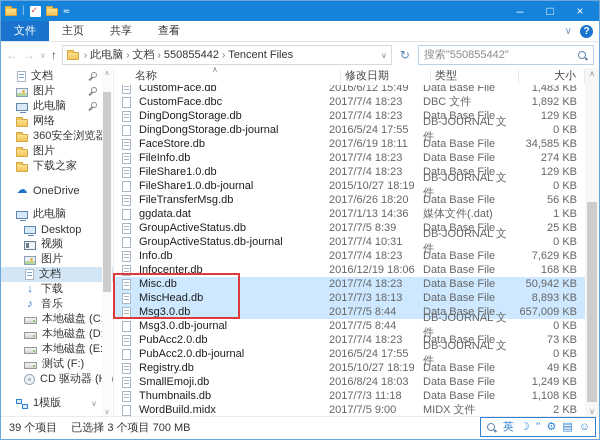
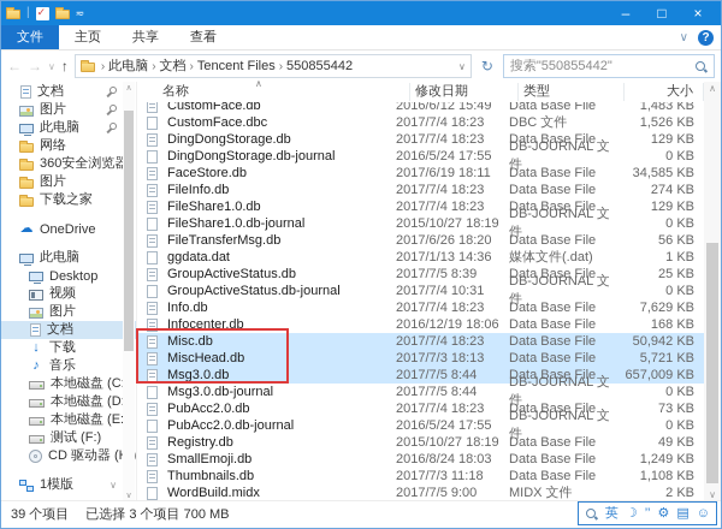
  |
  ≂
  –
  □
  ×
  文件
  主页
  共享
  查看
  ∨
  ?
  ←
  →
  ∨
  ↑
  ›
  此电脑
  ›
  文档
  ›
- 550855442
+ Tencent Files
  ›
- Tencent Files
+ 550855442
  ∨
  ↻
  搜索"550855442"
  文档
  图片
  此电脑
  网络
  360安全浏览器
  图片
  下载之家
  ☁
  OneDrive
  此电脑
  Desktop
  视频
  图片
  文档
  ↓
  下载
  ♪
  音乐
  本地磁盘 (C
  本地磁盘 (D
  本地磁盘 (E
  测试 (F:)
  1模版
  ∨
  ∧
  名称
  修改日期
  类型
  大小
  CustomFace.db
  2016/6/12 15:49
  Data Base File
  1,483 KB
  CustomFace.dbc
  2017/7/4 18:23
  DBC 文件
- 1,892 KB
+ 1,526 KB
  DingDongStorage.db
  2017/7/4 18:23
  Data Base File
  129 KB
  DingDongStorage.db-journal
  2016/5/24 17:55
  DB-JOURNAL 文件
  0 KB
  FaceStore.db
  2017/6/19 18:11
  Data Base File
  34,585 KB
  FileInfo.db
  2017/7/4 18:23
  Data Base File
  274 KB
  FileShare1.0.db
  2017/7/4 18:23
  Data Base File
  129 KB
  FileShare1.0.db-journal
  2015/10/27 18:19
  DB-JOURNAL 文件
  0 KB
  FileTransferMsg.db
  2017/6/26 18:20
  Data Base File
  56 KB
  ggdata.dat
  2017/1/13 14:36
  媒体文件(.dat)
  1 KB
  GroupActiveStatus.db
  2017/7/5 8:39
  Data Base File
  25 KB
  GroupActiveStatus.db-journal
  2017/7/4 10:31
  DB-JOURNAL 文件
  0 KB
  Info.db
  2017/7/4 18:23
  Data Base File
  7,629 KB
  Infocenter.db
  2016/12/19 18:06
  Data Base File
  168 KB
  Misc.db
  2017/7/4 18:23
  Data Base File
  50,942 KB
  MiscHead.db
  2017/7/3 18:13
  Data Base File
- 8,893 KB
+ 5,721 KB
  Msg3.0.db
  2017/7/5 8:44
  Data Base File
  657,009 KB
  Msg3.0.db-journal
  2017/7/5 8:44
  DB-JOURNAL 文件
  0 KB
  PubAcc2.0.db
  2017/7/4 18:23
  Data Base File
  73 KB
  PubAcc2.0.db-journal
  2016/5/24 17:55
  DB-JOURNAL 文件
  0 KB
  Registry.db
  2015/10/27 18:19
  Data Base File
  49 KB
  SmallEmoji.db
  2016/8/24 18:03
  Data Base File
  1,249 KB
  Thumbnails.db
  2017/7/3 11:18
  Data Base File
  1,108 KB
  WordBuild.midx
  2017/7/5 9:00
  MIDX 文件
  2 KB
  ∧
  ∨
  39 个项目
  已选择 3 个项目 700 MB
  英
  ☽
  ’’
  ⚙
  ▤
  ☺
